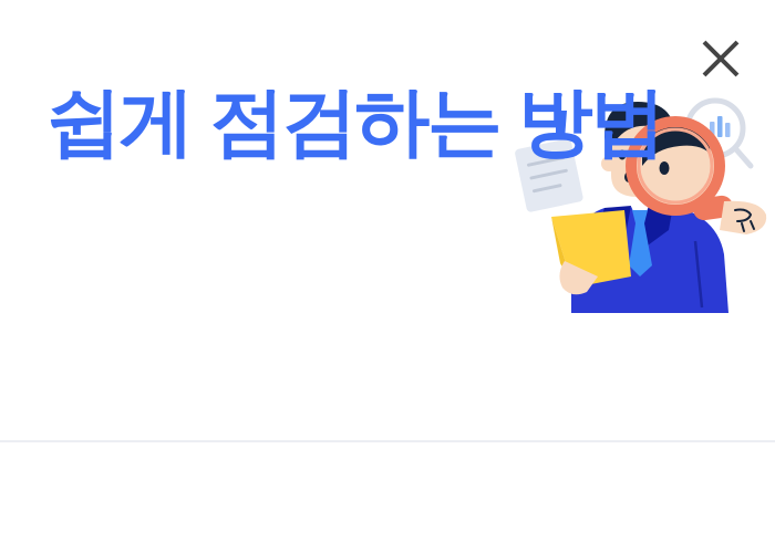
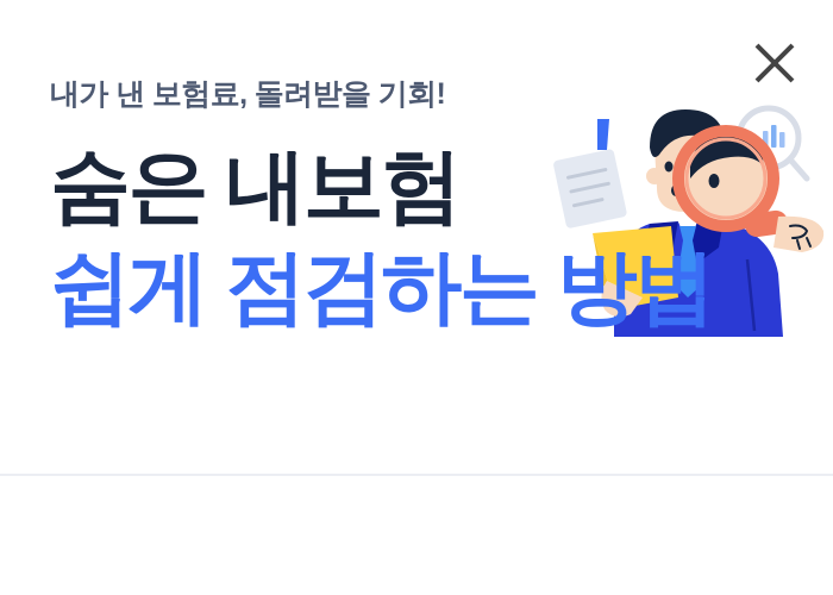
+ 내가 낸 보험료, 돌려받을 기회!
+ 숨은 내보험
  쉽게 점검하는 방법
